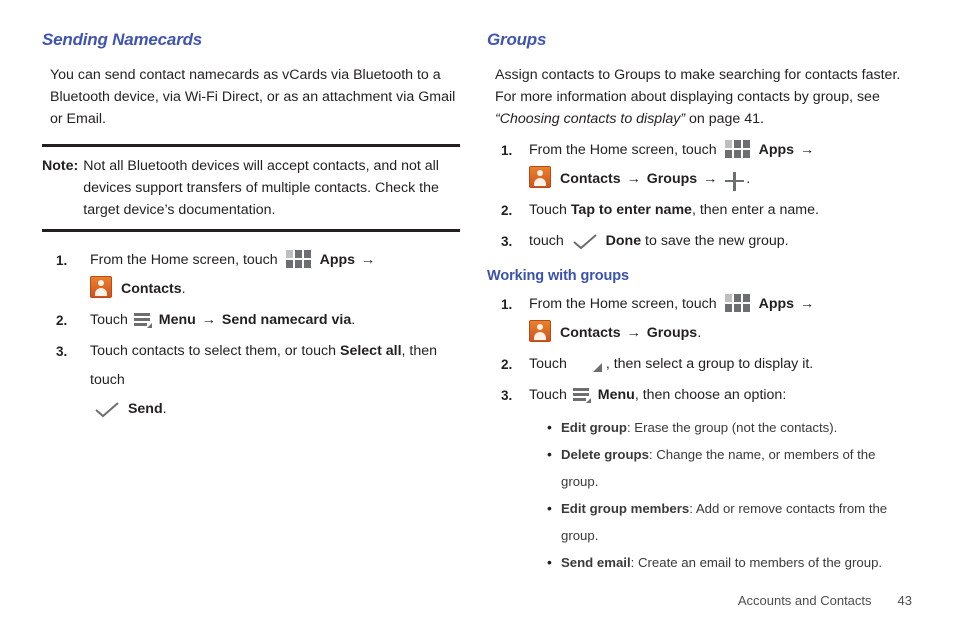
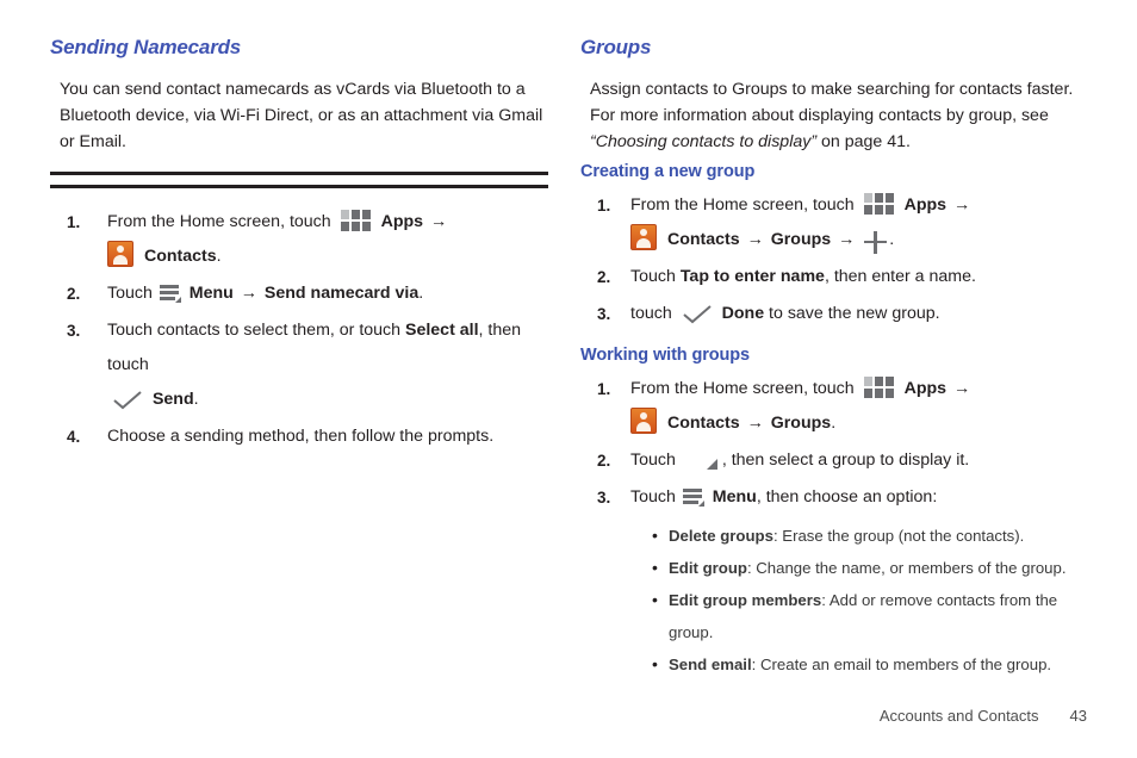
  Sending Namecards
  You can send contact namecards as vCards via Bluetooth to a Bluetooth device, via Wi-Fi Direct, or as an attachment via Gmail or Email.
- Note:
- Not all Bluetooth devices will accept contacts, and not all devices support transfers of multiple contacts. Check the target device’s documentation.
  1.
  From the Home screen, touch Apps →
  Contacts.
  2.
  Touch Menu → Send namecard via.
  3.
  Touch contacts to select them, or touch Select all, then touch
  Send.
+ 4.
+ Choose a sending method, then follow the prompts.
  Groups
  Assign contacts to Groups to make searching for contacts faster. For more information about displaying contacts by group, see “Choosing contacts to display” on page 41.
+ Creating a new group
  1.
  From the Home screen, touch Apps →
  Contacts → Groups → .
  2.
  Touch Tap to enter name, then enter a name.
  3.
  touch Done to save the new group.
  Working with groups
  1.
  From the Home screen, touch Apps →
  Contacts → Groups.
  2.
  Touch , then select a group to display it.
  3.
  Touch Menu, then choose an option:
  •
- Edit group: Erase the group (not the contacts).
+ Delete groups: Erase the group (not the contacts).
  •
- Delete groups: Change the name, or members of the group.
+ Edit group: Change the name, or members of the group.
  •
  Edit group members: Add or remove contacts from the group.
  •
  Send email: Create an email to members of the group.
  Accounts and Contacts 43
